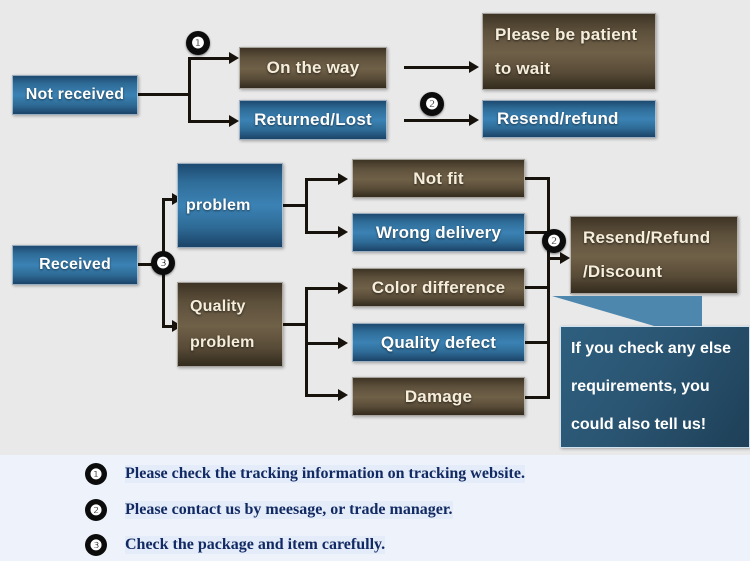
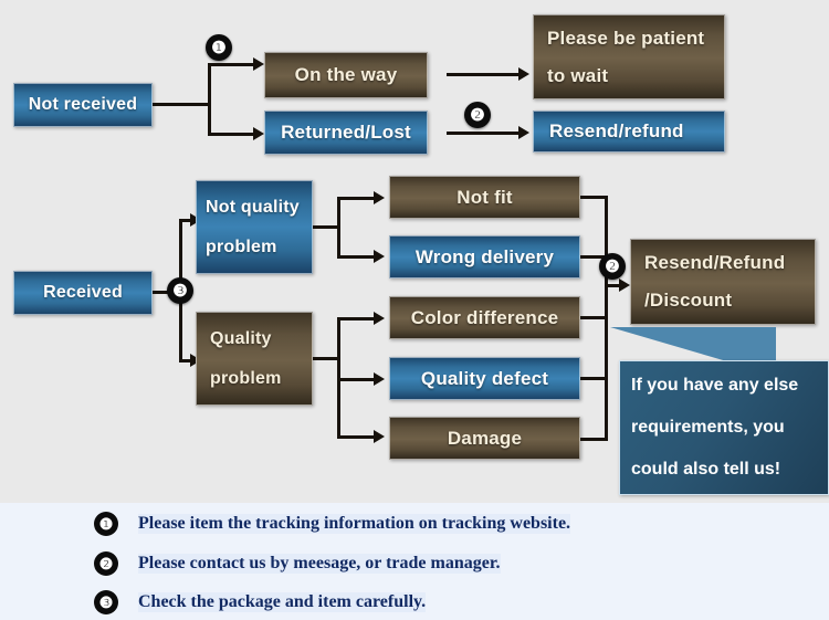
  Not received
  ❶
  On the way
  Returned/Lost
  ❷
  Please be patient
  to wait
  Resend/refund
  Received
  ❸
+ Not quality
  problem
  Quality
  problem
  Not fit
  Wrong delivery
  Color difference
  Quality defect
  Damage
  ❷
  Resend/Refund
  /Discount
- If you check any else
+ If you have any else
  requirements, you
  could also tell us!
  ❶
- Please check the tracking information on tracking website.
+ Please item the tracking information on tracking website.
  ❷
  Please contact us by meesage, or trade manager.
  ❸
  Check the package and item carefully.
